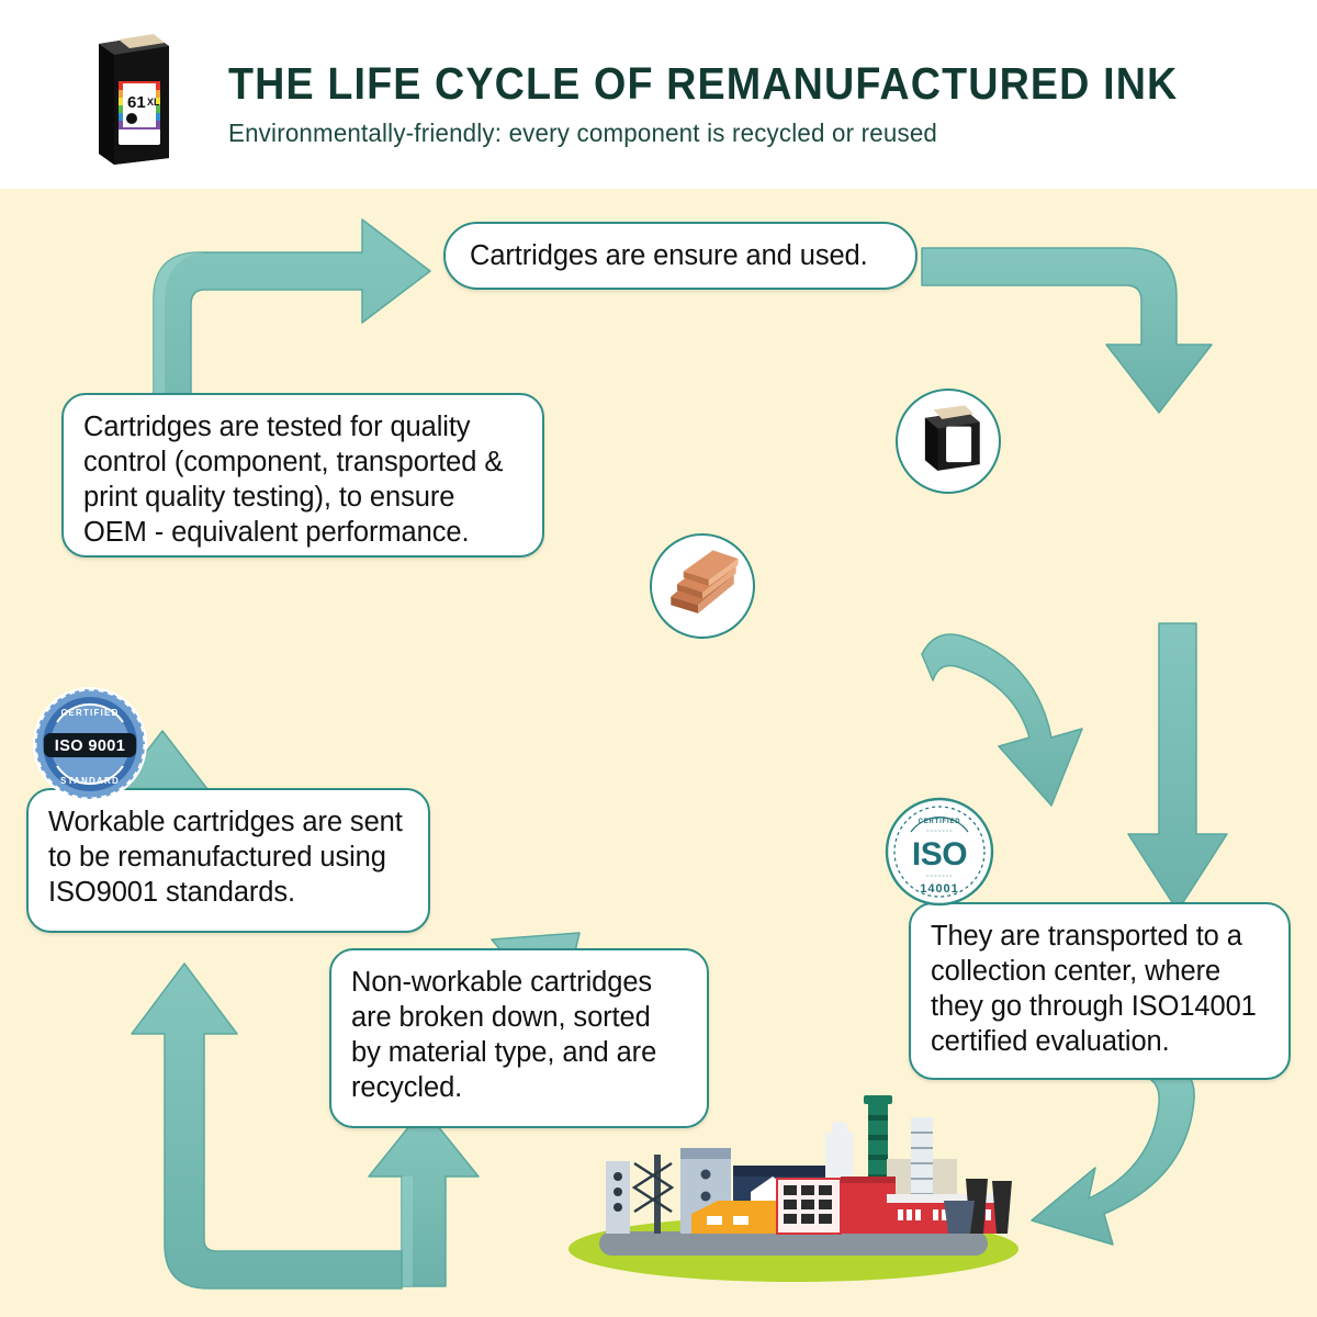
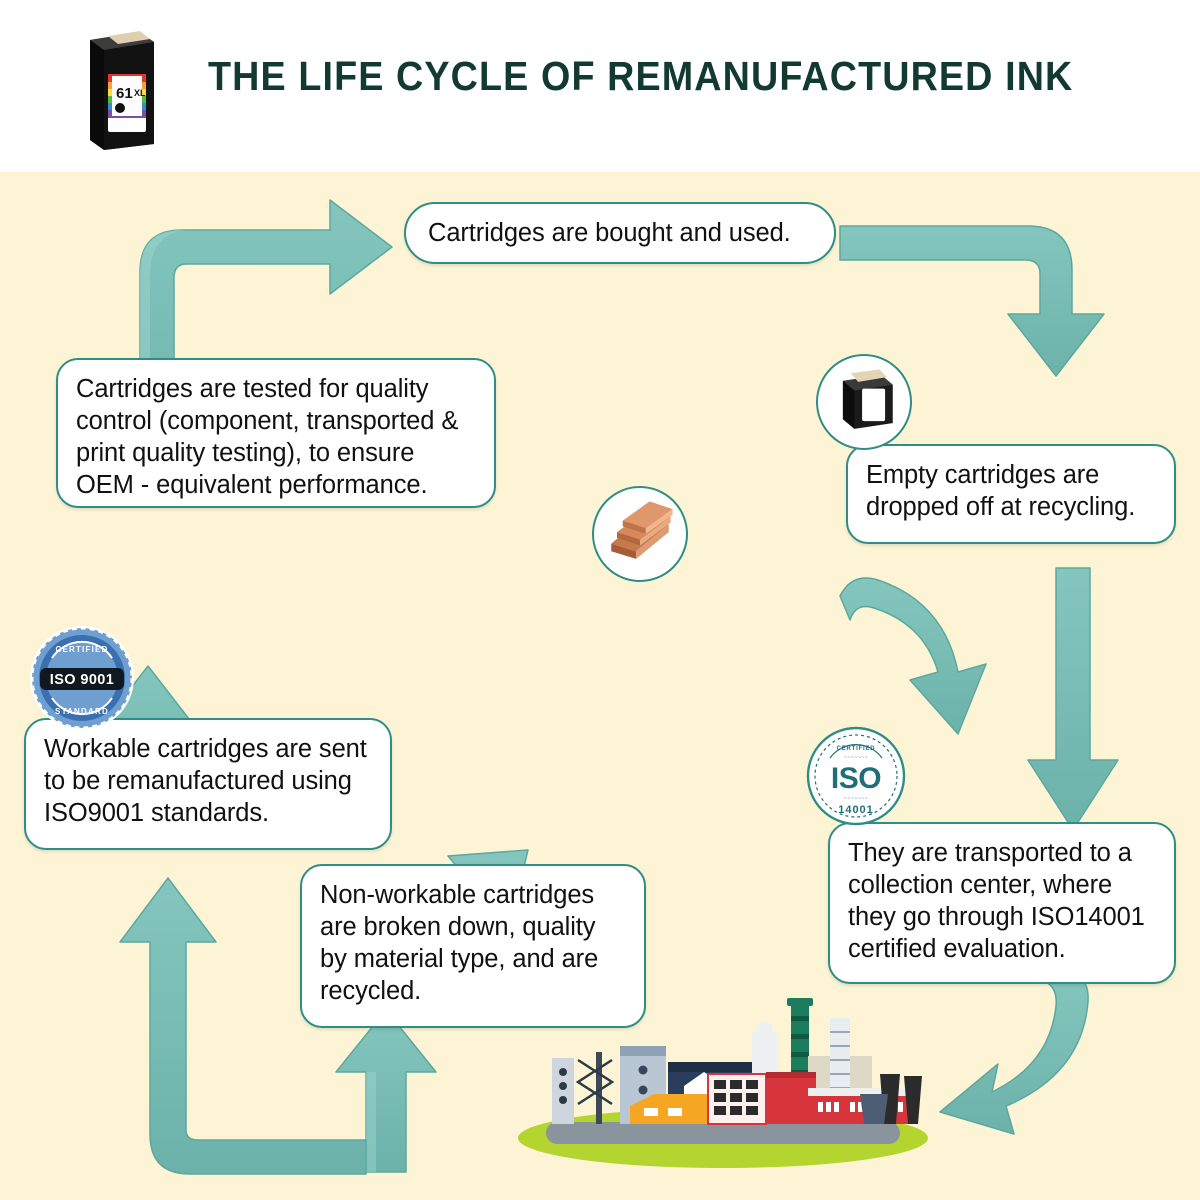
  61
  XL
  THE LIFE CYCLE OF REMANUFACTURED INK
- Environmentally-friendly: every component is recycled or reused
  CERTIFIED
  STANDARD
  ISO 9001
  ISO
  14001
- Cartridges are ensure and used.
+ Cartridges are bought and used.
  Cartridges are tested for quality control (component, transported & print quality testing), to ensure OEM - equivalent performance.
+ Empty cartridges are dropped off at recycling.
  Workable cartridges are sent to be remanufactured using ISO9001 standards.
  They are transported to a collection center, where they go through ISO14001 certified evaluation.
- Non-workable cartridges are broken down, sorted by material type, and are recycled.
+ Non-workable cartridges are broken down, quality by material type, and are recycled.
